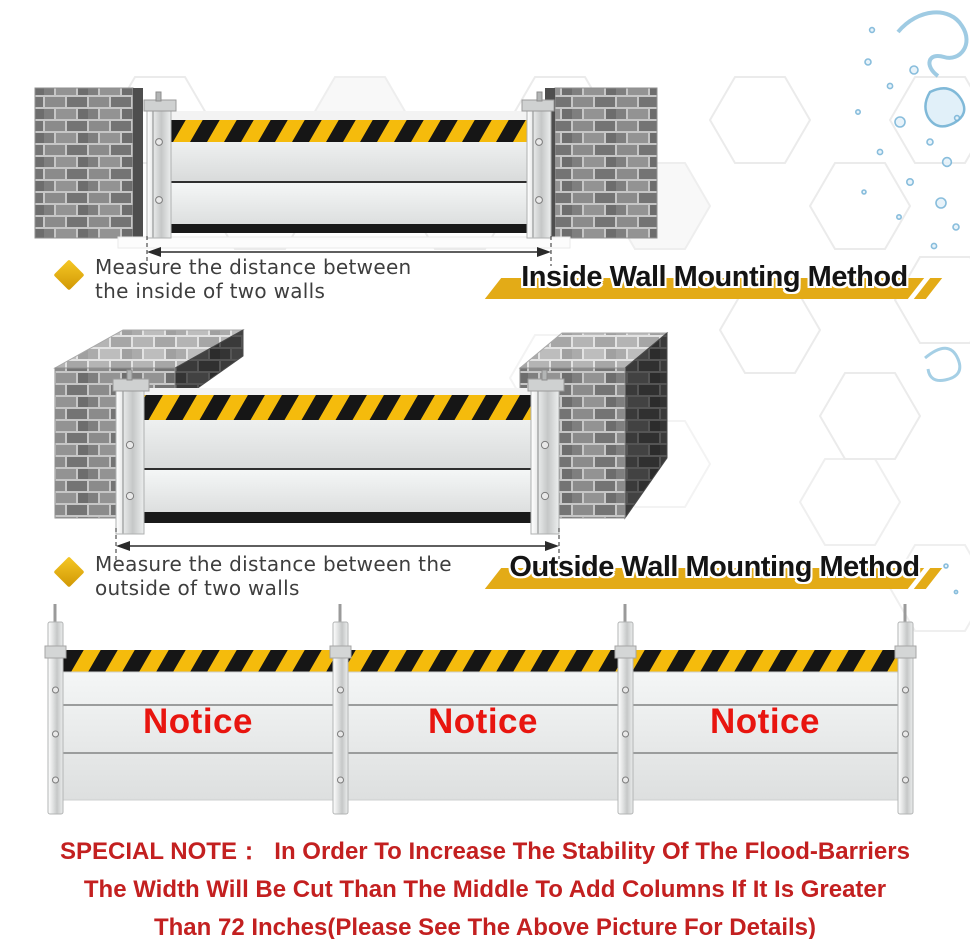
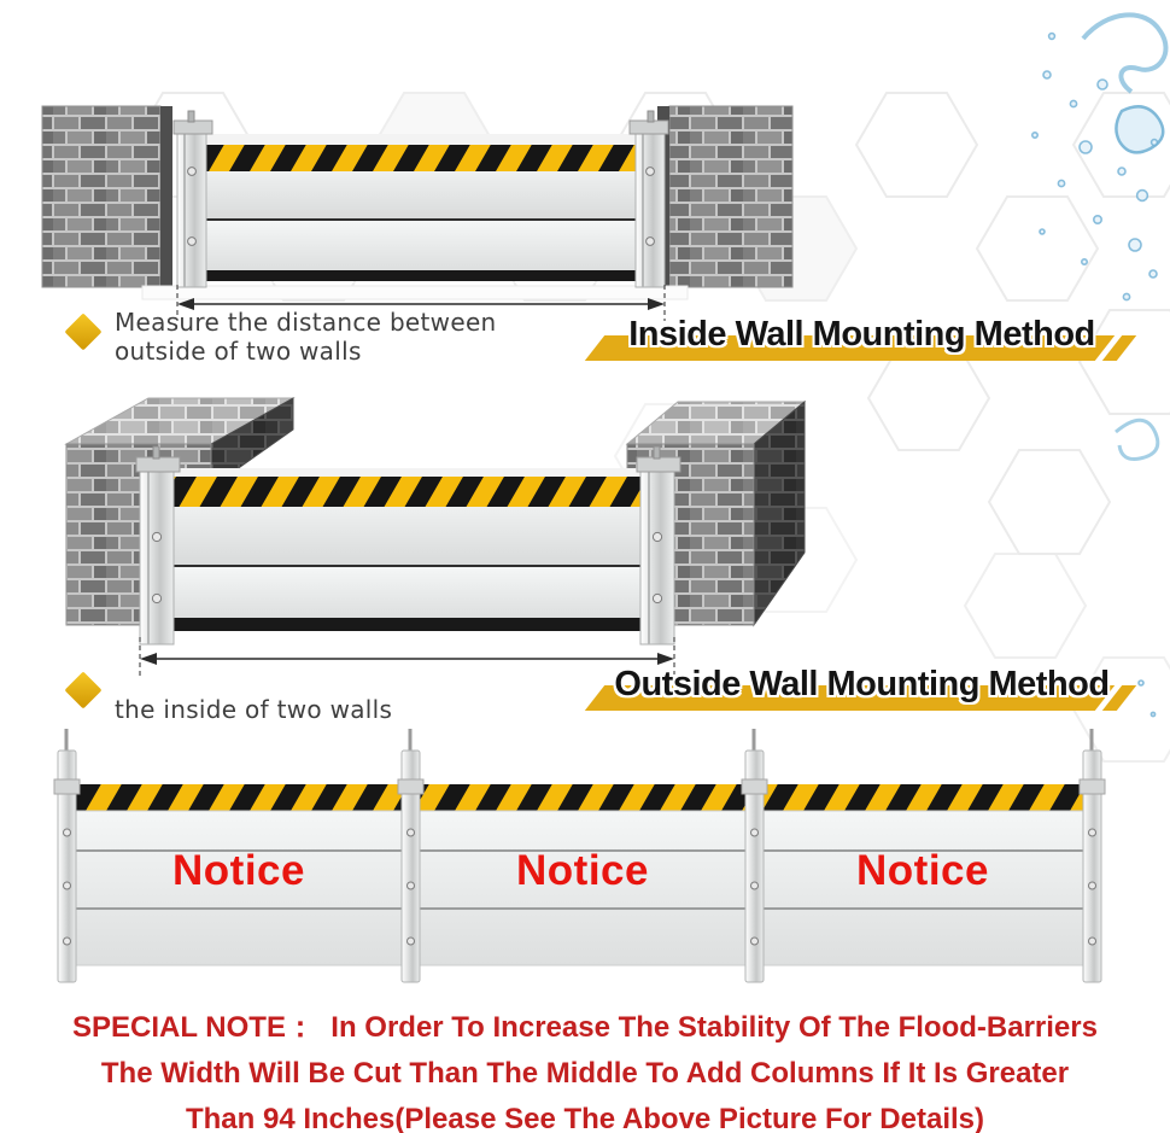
  Measure the distance between
- the inside of two walls
+ outside of two walls
  Inside Wall Mounting Method
- Measure the distance between the
- outside of two walls
+ the inside of two walls
  Outside Wall Mounting Method
  Notice
  Notice
  Notice
  SPECIAL NOTE： In Order To Increase The Stability Of The Flood-Barriers
  The Width Will Be Cut Than The Middle To Add Columns If It Is Greater
- Than 72 Inches(Please See The Above Picture For Details)
+ Than 94 Inches(Please See The Above Picture For Details)
